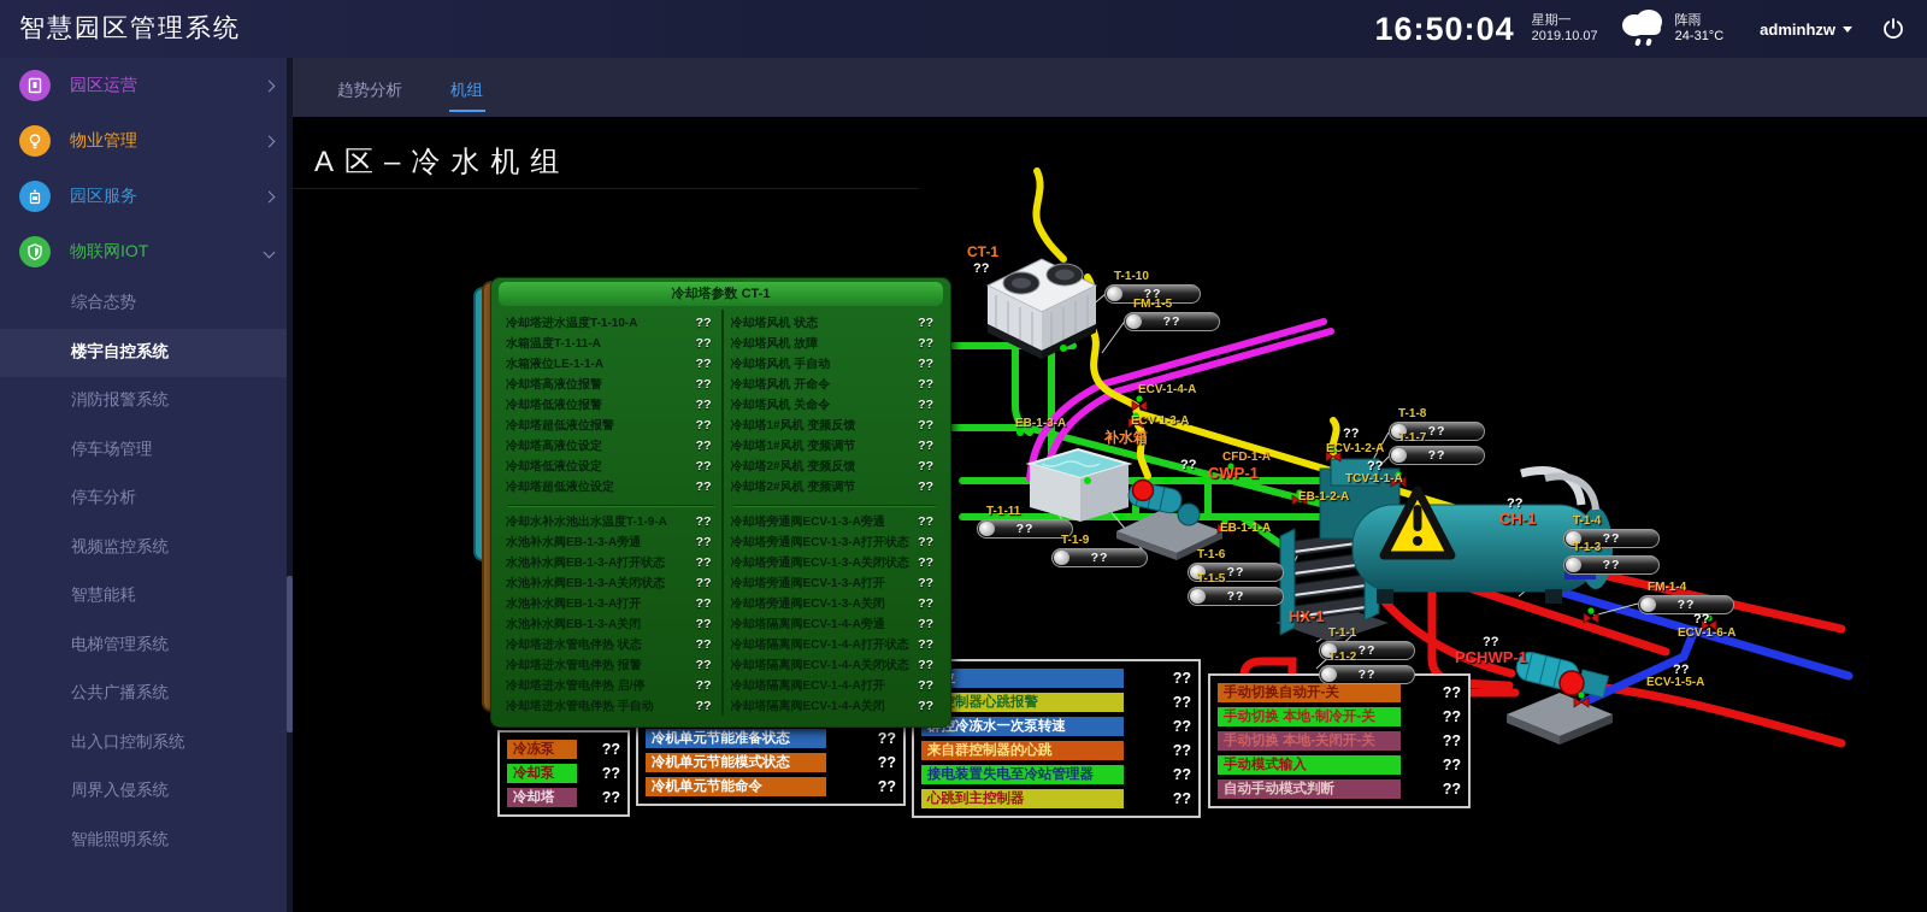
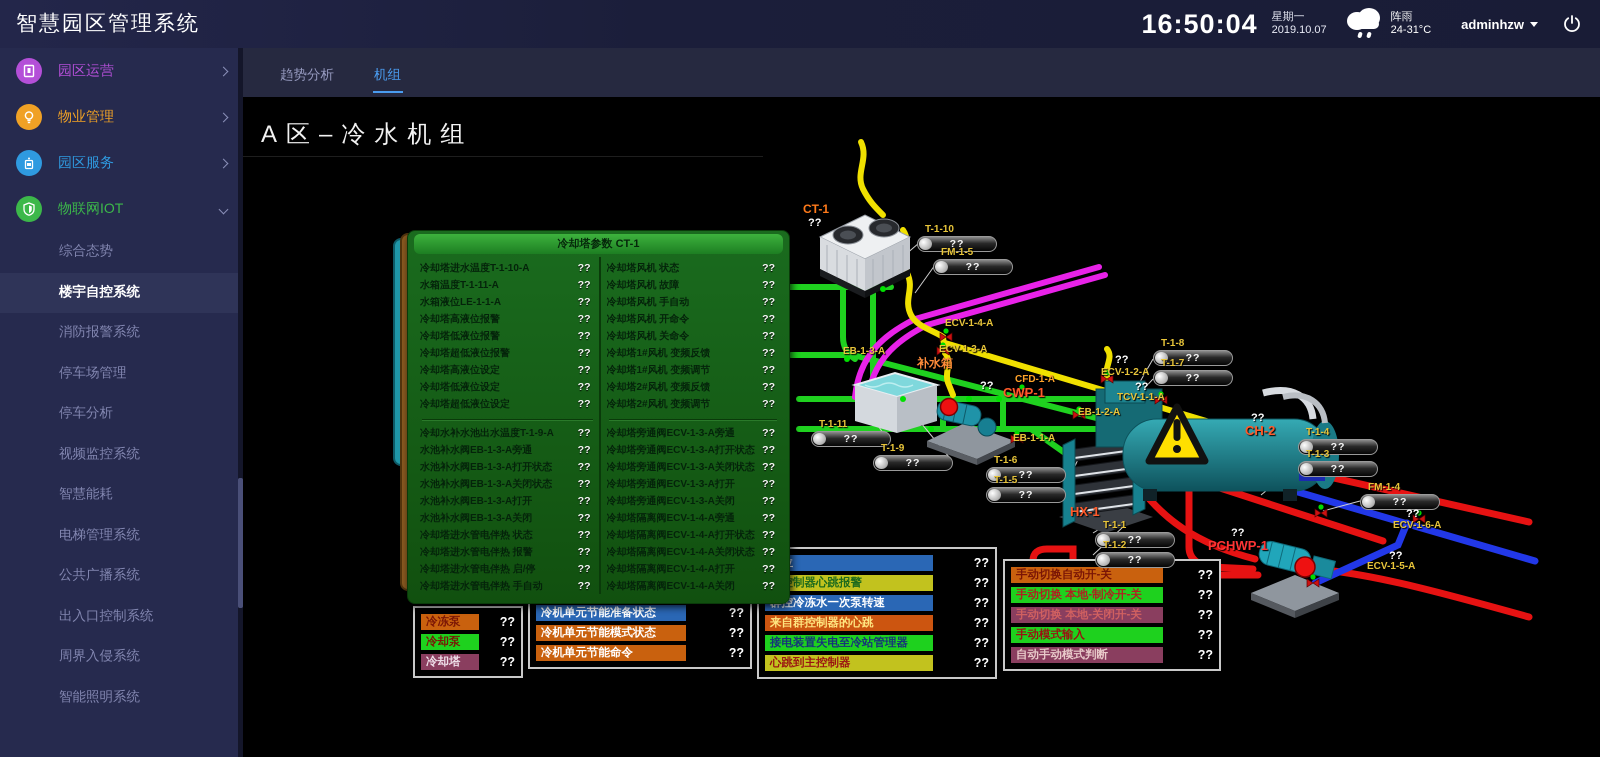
  智慧园区管理系统
  16:50:04
  星期一
  2019.10.07
  阵雨
  24-31°C
  adminhzw
  园区运营
  物业管理
  园区服务
  物联网IOT
  综合态势
  楼宇自控系统
  消防报警系统
  停车场管理
  停车分析
  视频监控系统
  智慧能耗
  电梯管理系统
  公共广播系统
  出入口控制系统
  周界入侵系统
  智能照明系统
  趋势分析
  机组
  A区–冷水机组
  冷却塔参数 CT-1
  冷却塔进水温度T-1-10-A
  ??
  水箱温度T-1-11-A
  ??
  水箱液位LE-1-1-A
  ??
  冷却塔高液位报警
  ??
  冷却塔低液位报警
  ??
  冷却塔超低液位报警
  ??
  冷却塔高液位设定
  ??
  冷却塔低液位设定
  ??
  冷却塔超低液位设定
  ??
  冷却水补水池出水温度T-1-9-A
  ??
  水池补水阀EB-1-3-A旁通
  ??
  水池补水阀EB-1-3-A打开状态
  ??
  水池补水阀EB-1-3-A关闭状态
  ??
  水池补水阀EB-1-3-A打开
  ??
  水池补水阀EB-1-3-A关闭
  ??
  冷却塔进水管电伴热 状态
  ??
  冷却塔进水管电伴热 报警
  ??
  冷却塔进水管电伴热 启/停
  ??
  冷却塔进水管电伴热 手自动
  ??
  冷却塔风机 状态
  ??
  冷却塔风机 故障
  ??
  冷却塔风机 手自动
  ??
  冷却塔风机 开命令
  ??
  冷却塔风机 关命令
  ??
  冷却塔1#风机 变频反馈
  ??
  冷却塔1#风机 变频调节
  ??
  冷却塔2#风机 变频反馈
  ??
  冷却塔2#风机 变频调节
  ??
  冷却塔旁通阀ECV-1-3-A旁通
  ??
  冷却塔旁通阀ECV-1-3-A打开状态
  ??
  冷却塔旁通阀ECV-1-3-A关闭状态
  ??
  冷却塔旁通阀ECV-1-3-A打开
  ??
  冷却塔旁通阀ECV-1-3-A关闭
  ??
  冷却塔隔离阀ECV-1-4-A旁通
  ??
  冷却塔隔离阀ECV-1-4-A打开状态
  ??
  冷却塔隔离阀ECV-1-4-A关闭状态
  ??
  冷却塔隔离阀ECV-1-4-A打开
  ??
  冷却塔隔离阀ECV-1-4-A关闭
  ??
  冷冻泵
  ??
  冷却泵
  ??
  冷却塔
  ??
  冷机单元节能准备状态
  ??
  冷机单元节能模式状态
  ??
  冷机单元节能命令
  ??
  ??
  制器心跳报警
  ??
  控冷冻水一次泵转速
  ??
  来自群控制器的心跳
  ??
  接电装置失电至冷站管理器
  ??
  心跳到主控制器
  ??
  手动切换自动开-关
  ??
  手动切换 本地-制冷开-关
  ??
  手动切换 本地-关闭开-关
  ??
  手动模式输入
  ??
  自动手动模式判断
  ??
  T-1-10
  ??
  FM-1-5
  ??
  T-1-8
  ??
  T-1-7
  ??
  T-1-11
  ??
  T-1-9
  ??
  T-1-6
  ??
  T-1-5
  ??
  T-1-1
  ??
  T-1-2
  ??
  T-1-4
  ??
  T-1-3
  ??
  FM-1-4
  ??
  CT-1
  ??
  补水箱
  EB-1-3-A
  ECV-1-4-A
  ECV-1-3-A
  CFD-1-A
  ??
  CWP-1
  ECV-1-2-A
  ??
  TCV-1-1-A
  ??
  EB-1-2-A
  EB-1-1-A
- CH-1
+ CH-2
  ??
  HX-1
  PCHWP-1
  ??
  ECV-1-6-A
  ??
  ECV-1-5-A
  ??
